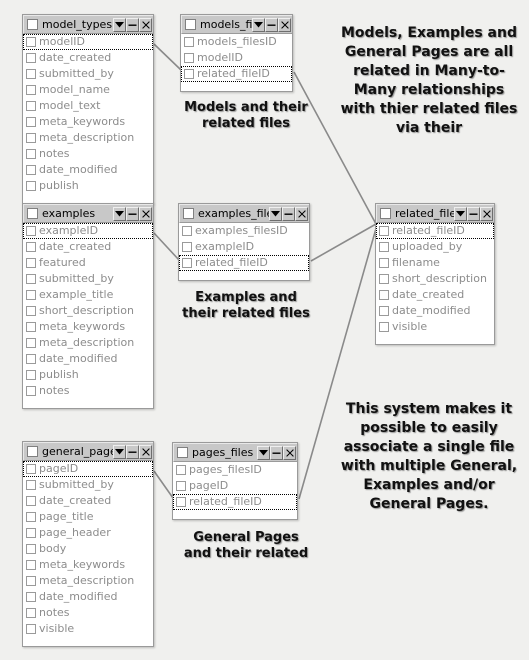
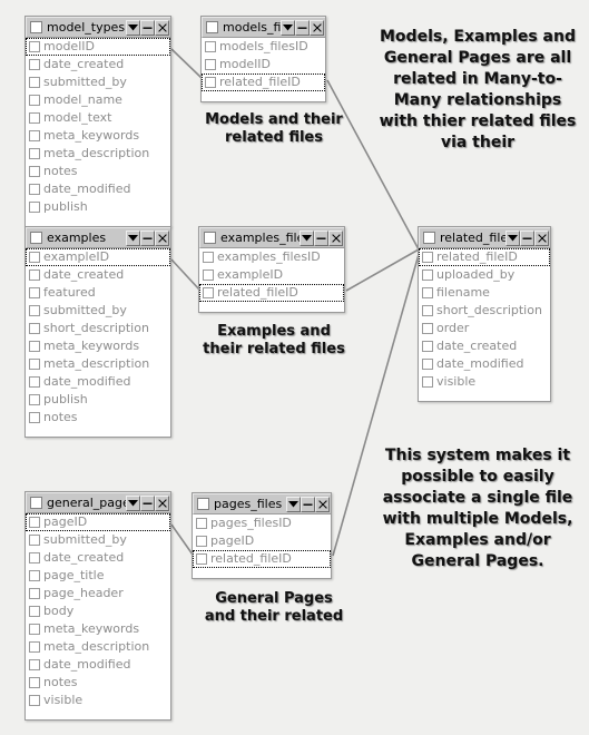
  model_types
  modelID
  date_created
  submitted_by
  model_name
  model_text
  meta_keywords
  meta_description
  notes
  date_modified
  publish
  models_fi
  models_filesID
  modelID
  related_fileID
  examples
  exampleID
  date_created
  featured
  submitted_by
- example_title
  short_description
  meta_keywords
  meta_description
  date_modified
  publish
  notes
  examples_fil
  examples_filesID
  exampleID
  related_fileID
  related_file
  related_fileID
  uploaded_by
  filename
  short_description
+ order
  date_created
  date_modified
  visible
  general_pag
  pageID
  submitted_by
  date_created
  page_title
  page_header
  body
  meta_keywords
  meta_description
  date_modified
  notes
  visible
  pages_files
  pages_filesID
  pageID
  related_fileID
  Models and their
  related files
  Examples and
  their related files
  General Pages
  and their related
  Models, Examples and General Pages are all related in Many-to-Many relationships with thier related files via their
- This system makes it possible to easily associate a single file with multiple General, Examples and/or General Pages.
+ This system makes it possible to easily associate a single file with multiple Models, Examples and/or General Pages.
